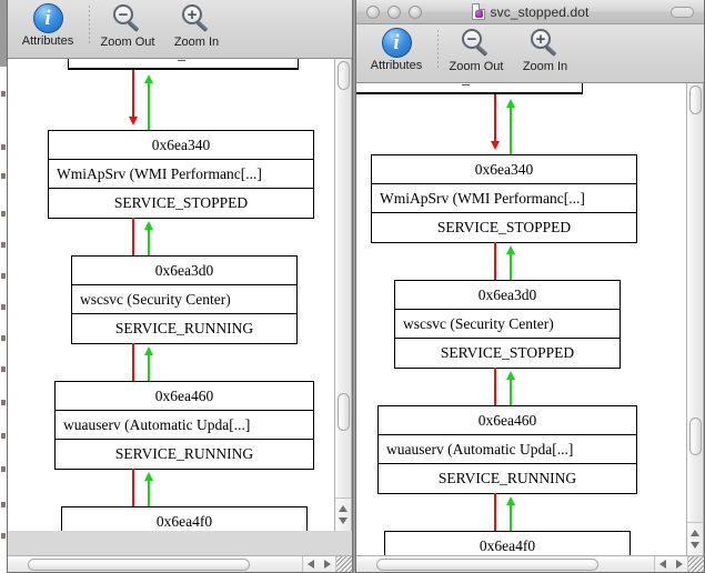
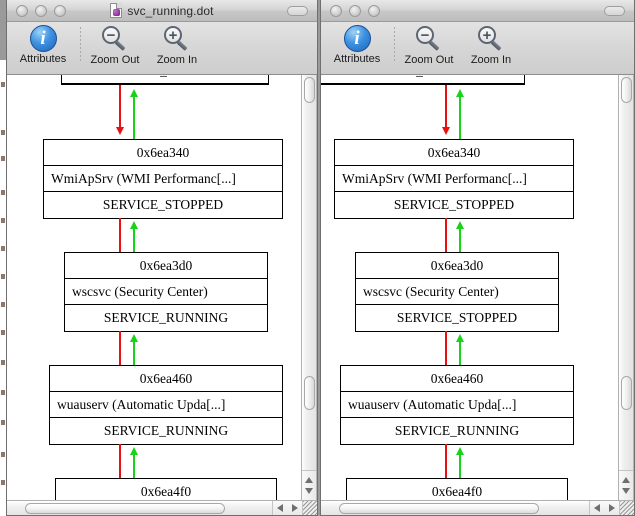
+ svc_running.dot
  i
  Attributes
  −
  Zoom Out
  +
  Zoom In
  0x6ea340
  WmiApSrv (WMI Performanc[...]
  SERVICE_STOPPED
  0x6ea3d0
  wscsvc (Security Center)
  SERVICE_RUNNING
  0x6ea460
  wuauserv (Automatic Upda[...]
  SERVICE_RUNNING
  0x6ea4f0
- svc_stopped.dot
  i
  Attributes
  −
  Zoom Out
  +
  Zoom In
  0x6ea340
  WmiApSrv (WMI Performanc[...]
  SERVICE_STOPPED
  0x6ea3d0
  wscsvc (Security Center)
  SERVICE_STOPPED
  0x6ea460
  wuauserv (Automatic Upda[...]
  SERVICE_RUNNING
  0x6ea4f0
